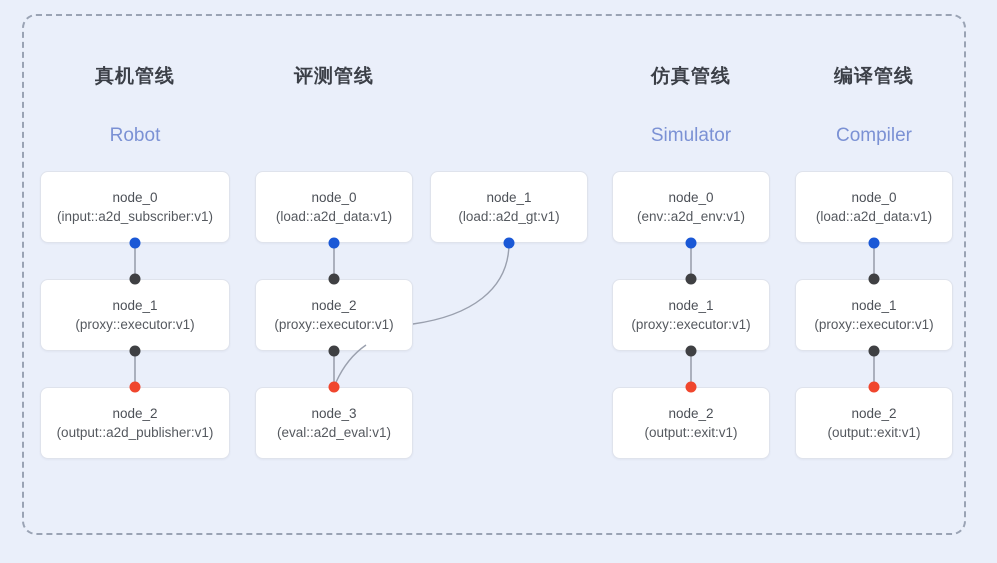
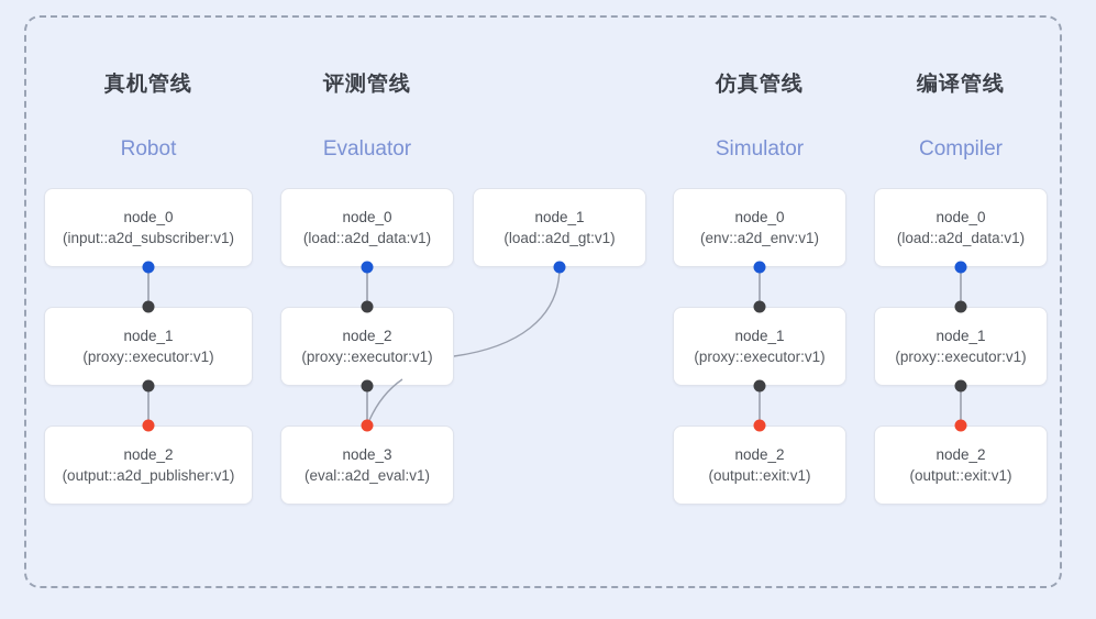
  真机管线
  Robot
  node_0
  (input::a2d_subscriber:v1)
  node_1
  (proxy::executor:v1)
  node_2
  (output::a2d_publisher:v1)
  评测管线
+ Evaluator
  node_0
  (load::a2d_data:v1)
  node_1
  (load::a2d_gt:v1)
  node_2
  (proxy::executor:v1)
  node_3
  (eval::a2d_eval:v1)
  仿真管线
  Simulator
  node_0
  (env::a2d_env:v1)
  node_1
  (proxy::executor:v1)
  node_2
  (output::exit:v1)
  编译管线
  Compiler
  node_0
  (load::a2d_data:v1)
  node_1
  (proxy::executor:v1)
  node_2
  (output::exit:v1)
